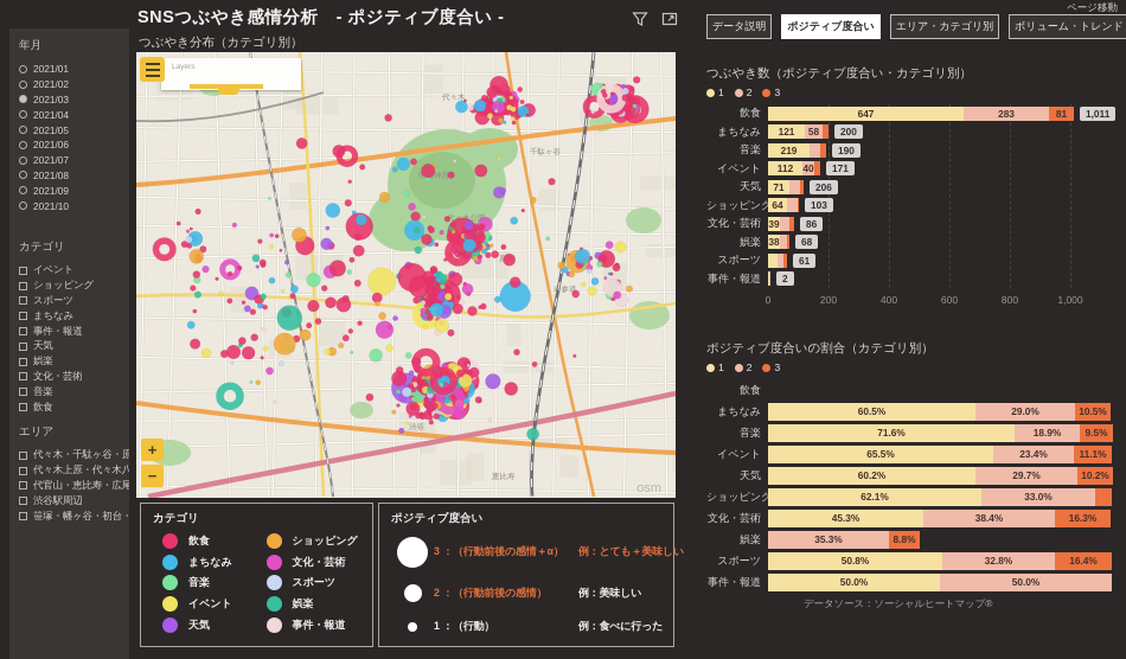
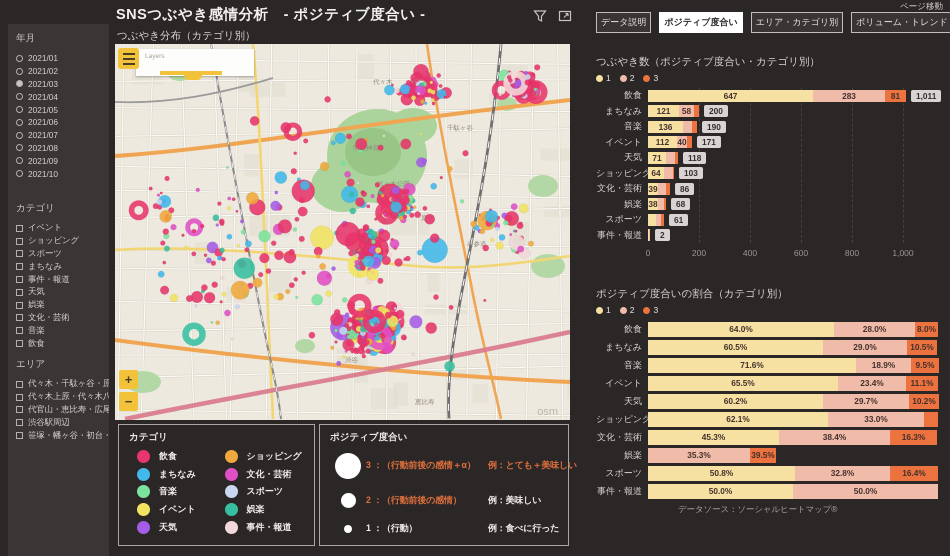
  SNSつぶやき感情分析 - ポジティブ度合い -
  ページ移動
  データ説明
  ポジティブ度合い
  エリア・カテゴリ別
  ボリューム・トレンド
  年月
  2021/01
  2021/02
  2021/03
  2021/04
  2021/05
  2021/06
  2021/07
  2021/08
  2021/09
  2021/10
  カテゴリ
  イベント
  ショッピング
  スポーツ
  まちなみ
  事件・報道
  天気
  娯楽
  文化・芸術
  音楽
  飲食
  エリア
  代々木・千駄ヶ谷・原
  代々木上原・代々木八
  代官山・恵比寿・広尾
  渋谷駅周辺
  笹塚・幡ヶ谷・初台・
  つぶやき分布（カテゴリ別）
  +
  −
  osm
  カテゴリ
  飲食
  まちなみ
  音楽
  イベント
  天気
  ショッピング
  文化・芸術
  スポーツ
  娯楽
  事件・報道
  ポジティブ度合い
  3 ：（行動前後の感情＋α）
  例：とても＋美味しい
  2 ：（行動前後の感情）
  例：美味しい
  1 ：（行動）
  例：食べに行った
  つぶやき数（ポジティブ度合い・カテゴリ別）
  1
  2
  3
  飲食
  647
  283
  81
  1,011
  まちなみ
  121
  58
  200
  音楽
- 219
+ 136
  190
  イベント
  112
  40
  171
  天気
  71
- 206
+ 118
  ショッピング
  64
  103
  文化・芸術
  39
  86
  娯楽
  38
  68
  スポーツ
  61
  事件・報道
  2
  0
  200
  400
  600
  800
  1,000
  ポジティブ度合いの割合（カテゴリ別）
  1
  2
  3
  飲食
+ 64.0%
+ 28.0%
+ 8.0%
  まちなみ
  60.5%
  29.0%
  10.5%
  音楽
  71.6%
  18.9%
  9.5%
  イベント
  65.5%
  23.4%
  11.1%
  天気
  60.2%
  29.7%
  10.2%
  ショッピング
  62.1%
  33.0%
  文化・芸術
  45.3%
  38.4%
  16.3%
  娯楽
  35.3%
- 8.8%
+ 39.5%
  スポーツ
  50.8%
  32.8%
  16.4%
  事件・報道
  50.0%
  50.0%
  データソース：ソーシャルヒートマップ®
